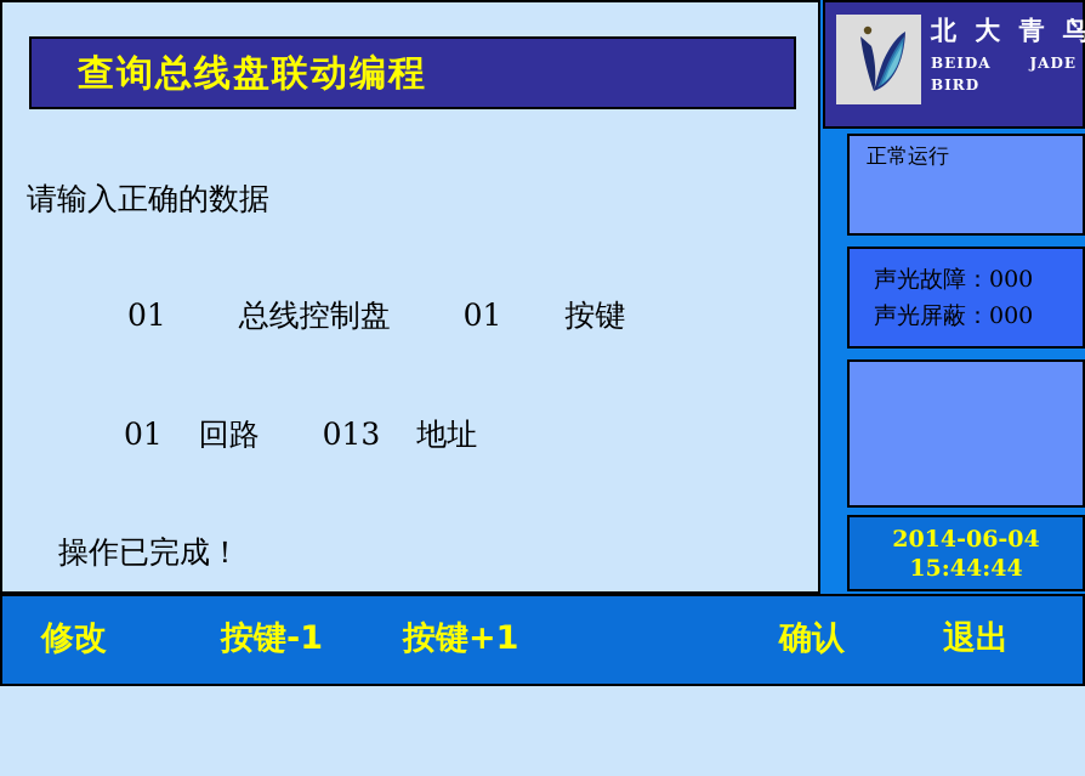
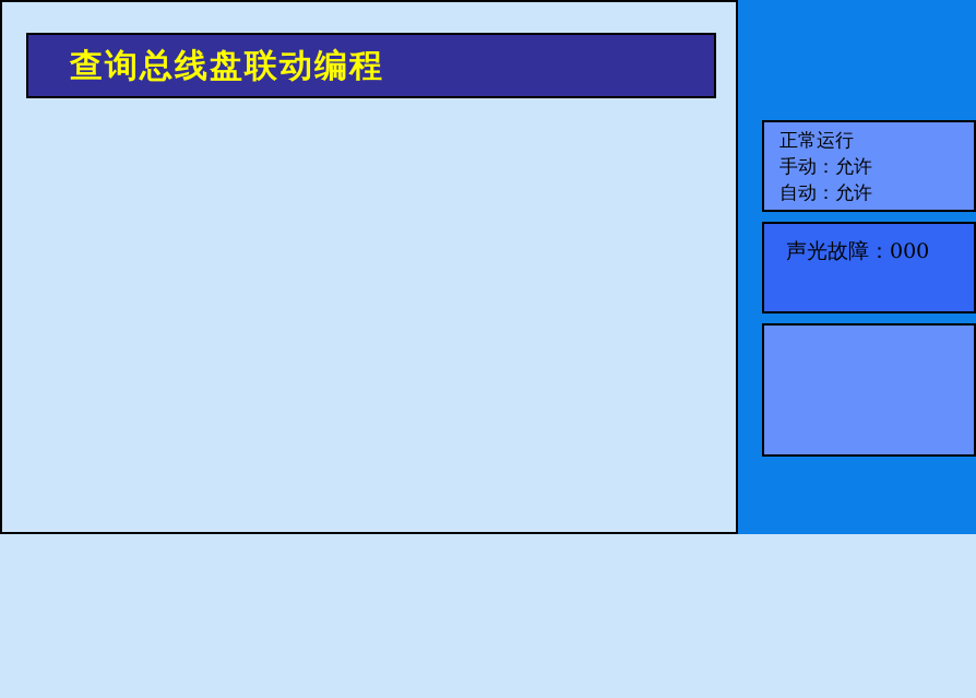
  查询总线盘联动编程
- 请输入正确的数据
- 01 总线控制盘 01 按键
- 01 回路 013 地址
- 操作已完成！
- 北 大 青 鸟
- BEIDA
- JADE
- BIRD
  正常运行
+ 手动：允许
+ 自动：允许
  声光故障：000
- 声光屏蔽：000
- 2014-06-04
- 15:44:44
- 修改
- 按键-1
- 按键+1
- 确认
- 退出
